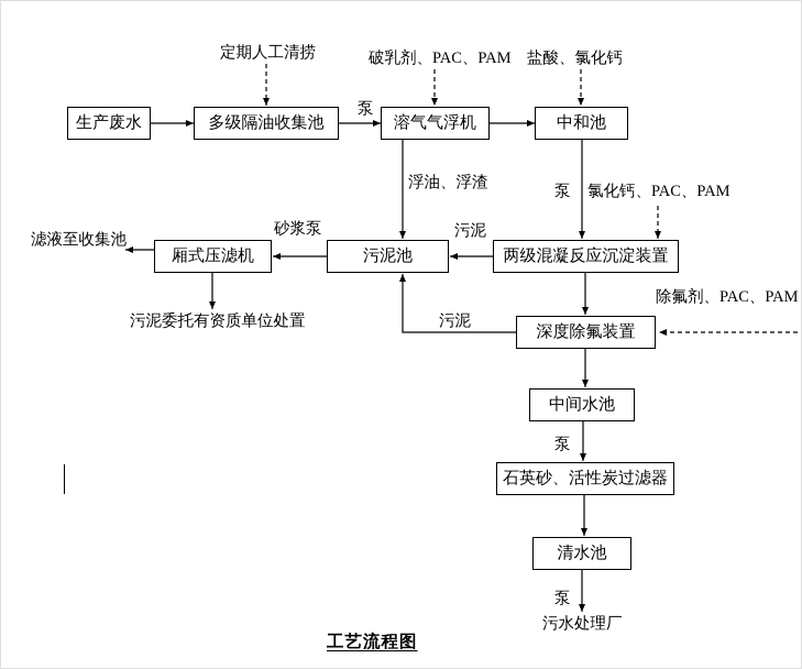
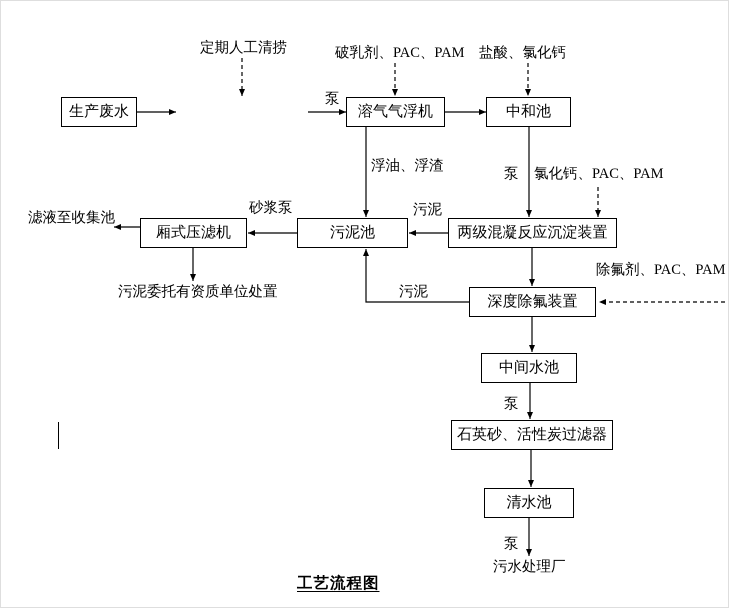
  生产废水
- 多级隔油收集池
  溶气气浮机
  中和池
  两级混凝反应沉淀装置
  污泥池
  厢式压滤机
  深度除氟装置
  中间水池
  石英砂、活性炭过滤器
  清水池
  定期人工清捞
  破乳剂、PAC、PAM
  盐酸、氯化钙
  泵
  浮油、浮渣
  泵
  氯化钙、PAC、PAM
  污泥
  砂浆泵
  滤液至收集池
  污泥委托有资质单位处置
  除氟剂、PAC、PAM
  污泥
  泵
  泵
  污水处理厂
  工艺流程图
